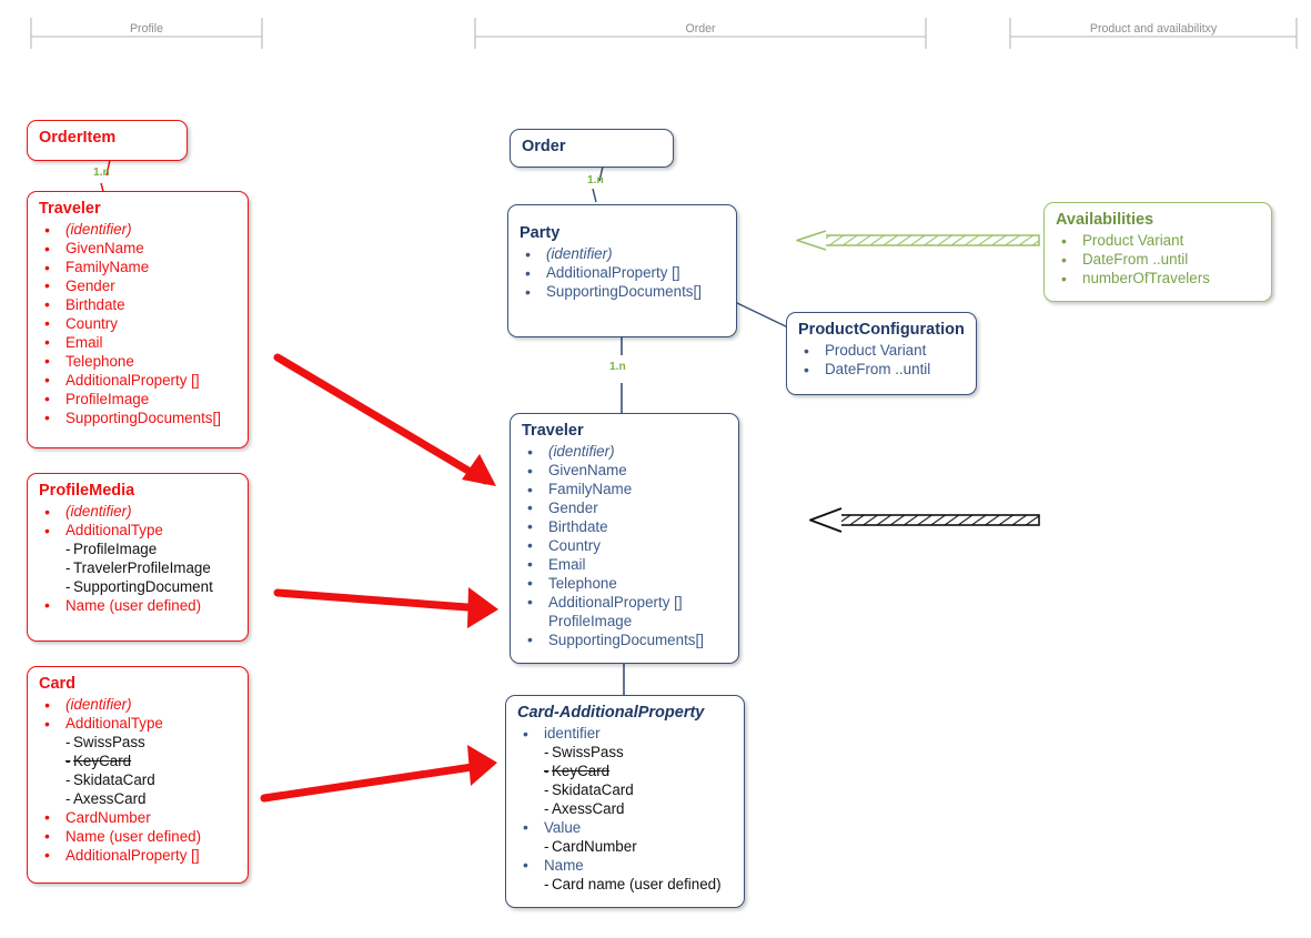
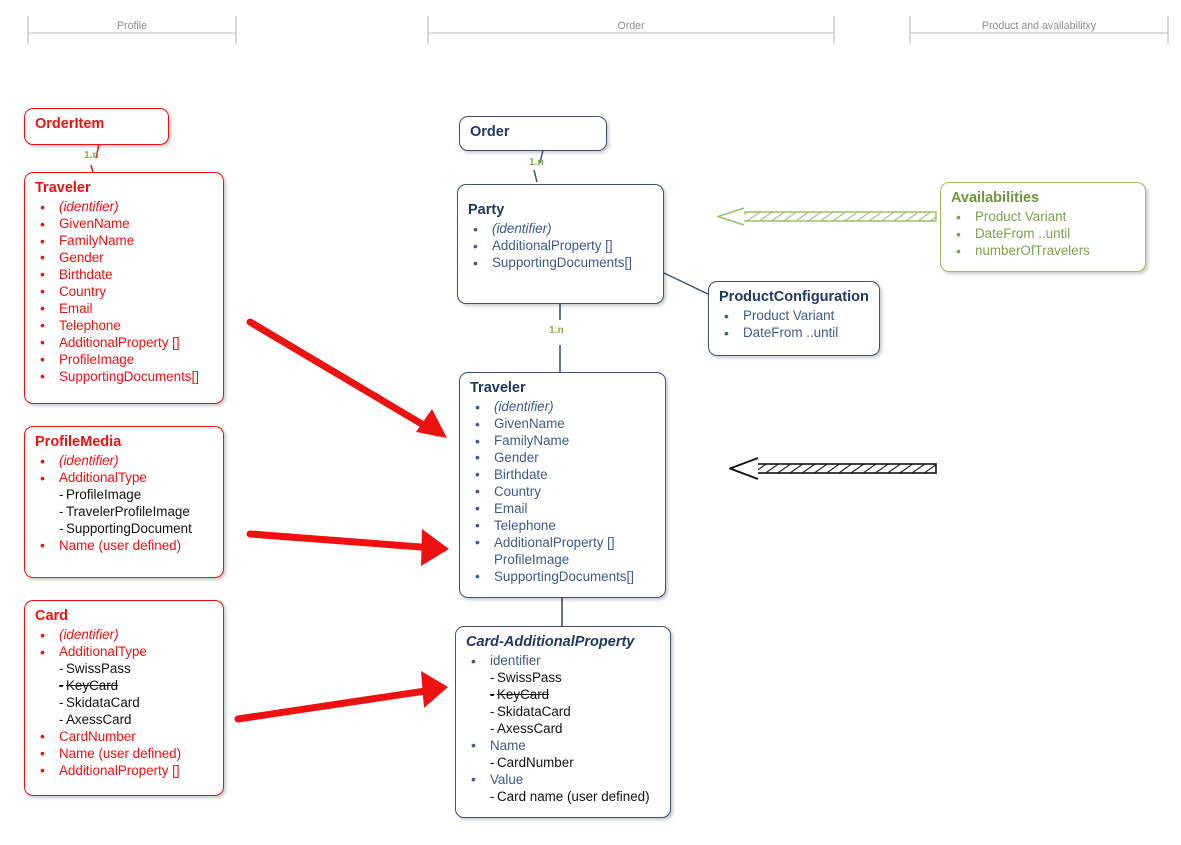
  Profile
  Order
  Product and availabilitxy
  1.n
  1.n
  1.n
  OrderItem
  Traveler
  (identifier)
  GivenName
  FamilyName
  Gender
  Birthdate
  Country
  Email
  Telephone
  AdditionalProperty []
  ProfileImage
  SupportingDocuments[]
  ProfileMedia
  (identifier)
  AdditionalType
  ProfileImage
  TravelerProfileImage
  SupportingDocument
  Name (user defined)
  Card
  (identifier)
  AdditionalType
  SwissPass
  KeyCard
  SkidataCard
  AxessCard
  CardNumber
  Name (user defined)
  AdditionalProperty []
  Order
  Party
  (identifier)
  AdditionalProperty []
  SupportingDocuments[]
  Traveler
  (identifier)
  GivenName
  FamilyName
  Gender
  Birthdate
  Country
  Email
  Telephone
  AdditionalProperty []
  ProfileImage
  SupportingDocuments[]
  Card-AdditionalProperty
  identifier
  SwissPass
  KeyCard
  SkidataCard
  AxessCard
- Value
+ Name
  CardNumber
- Name
+ Value
  Card name (user defined)
  ProductConfiguration
  Product Variant
  DateFrom ..until
  Availabilities
  Product Variant
  DateFrom ..until
  numberOfTravelers
